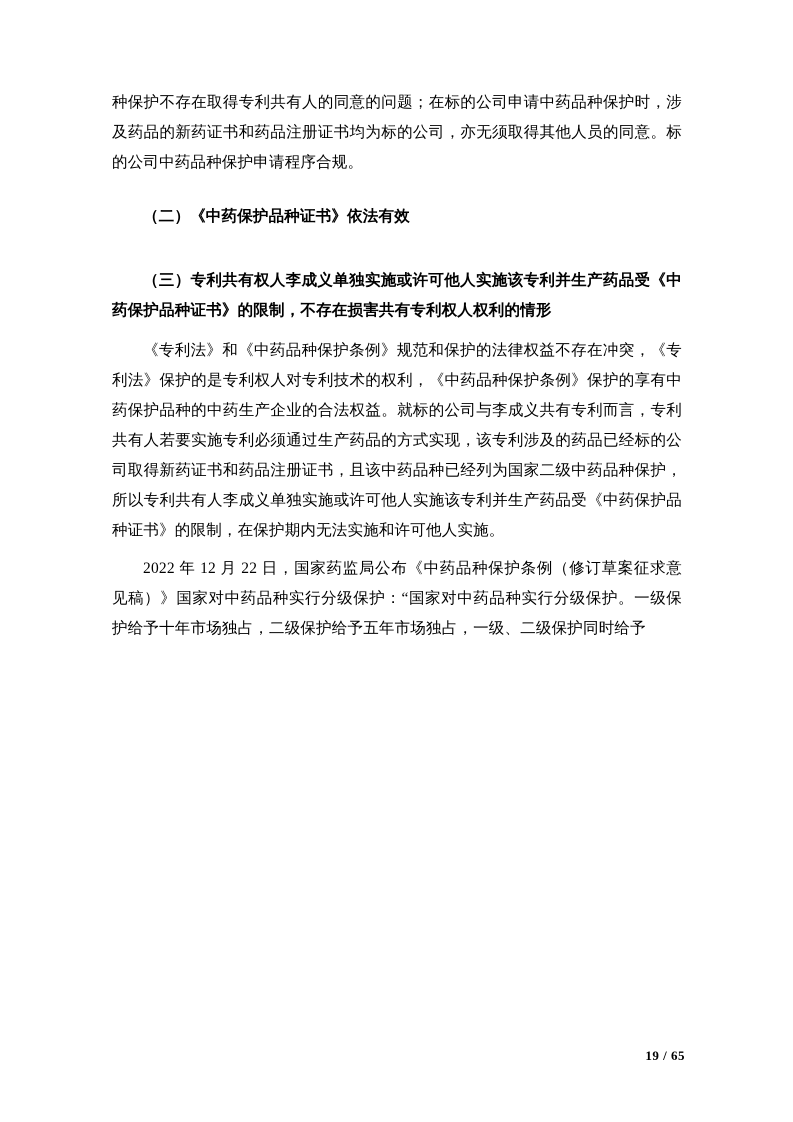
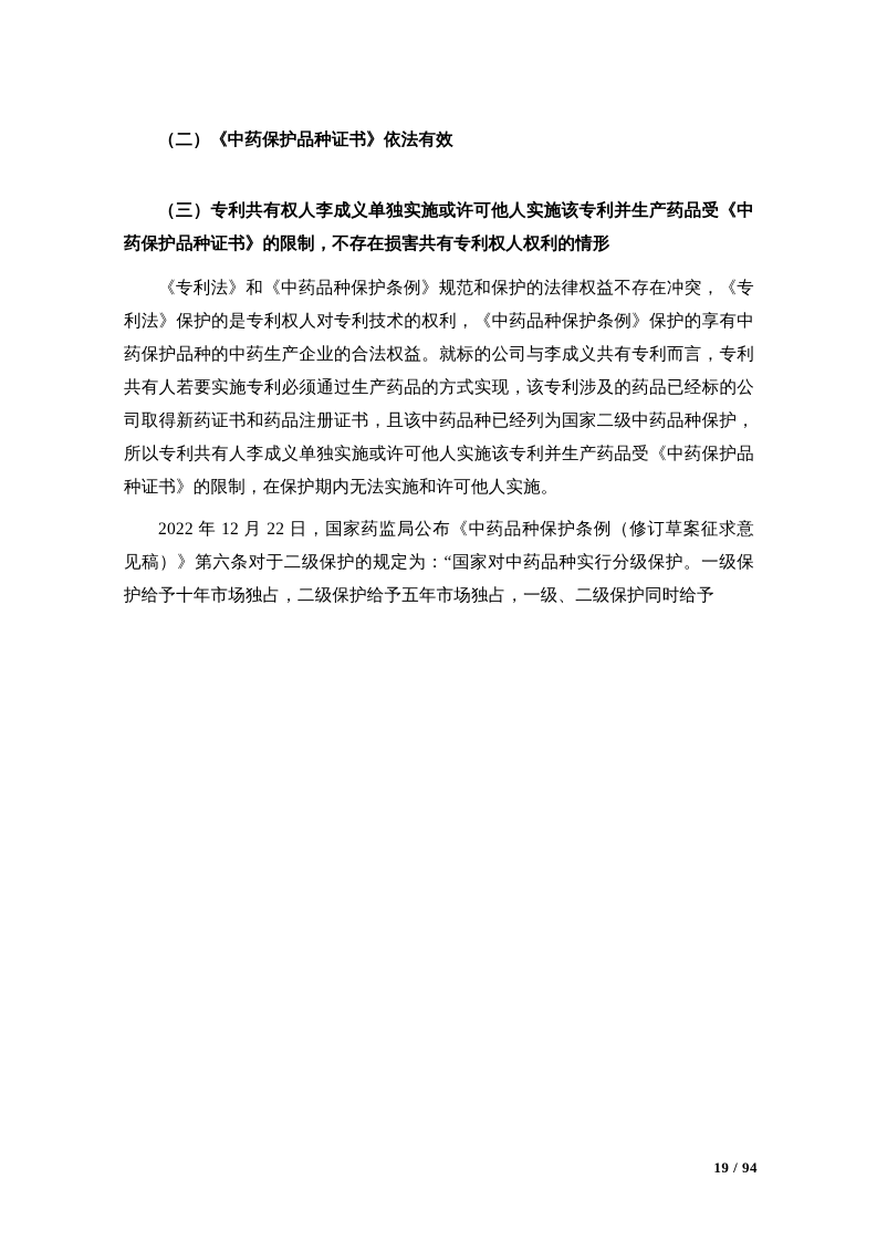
- 种保护不存在取得专利共有人的同意的问题；在标的公司申请中药品种保护时，涉及药品的新药证书和药品注册证书均为标的公司，亦无须取得其他人员的同意。标的公司中药品种保护申请程序合规。
  （二）《中药保护品种证书》依法有效
  （三）专利共有权人李成义单独实施或许可他人实施该专利并生产药品受《中药保护品种证书》的限制，不存在损害共有专利权人权利的情形
  《专利法》和《中药品种保护条例》规范和保护的法律权益不存在冲突，《专利法》保护的是专利权人对专利技术的权利，《中药品种保护条例》保护的享有中药保护品种的中药生产企业的合法权益。就标的公司与李成义共有专利而言，专利共有人若要实施专利必须通过生产药品的方式实现，该专利涉及的药品已经标的公司取得新药证书和药品注册证书，且该中药品种已经列为国家二级中药品种保护，所以专利共有人李成义单独实施或许可他人实施该专利并生产药品受《中药保护品种证书》的限制，在保护期内无法实施和许可他人实施。
- 2022 年 12 月 22 日，国家药监局公布《中药品种保护条例（修订草案征求意见稿）》国家对中药品种实行分级保护：“国家对中药品种实行分级保护。一级保护给予十年市场独占，二级保护给予五年市场独占，一级、二级保护同时给予
+ 2022 年 12 月 22 日，国家药监局公布《中药品种保护条例（修订草案征求意见稿）》第六条对于二级保护的规定为：“国家对中药品种实行分级保护。一级保护给予十年市场独占，二级保护给予五年市场独占，一级、二级保护同时给予
- 19 / 65
+ 19 / 94
